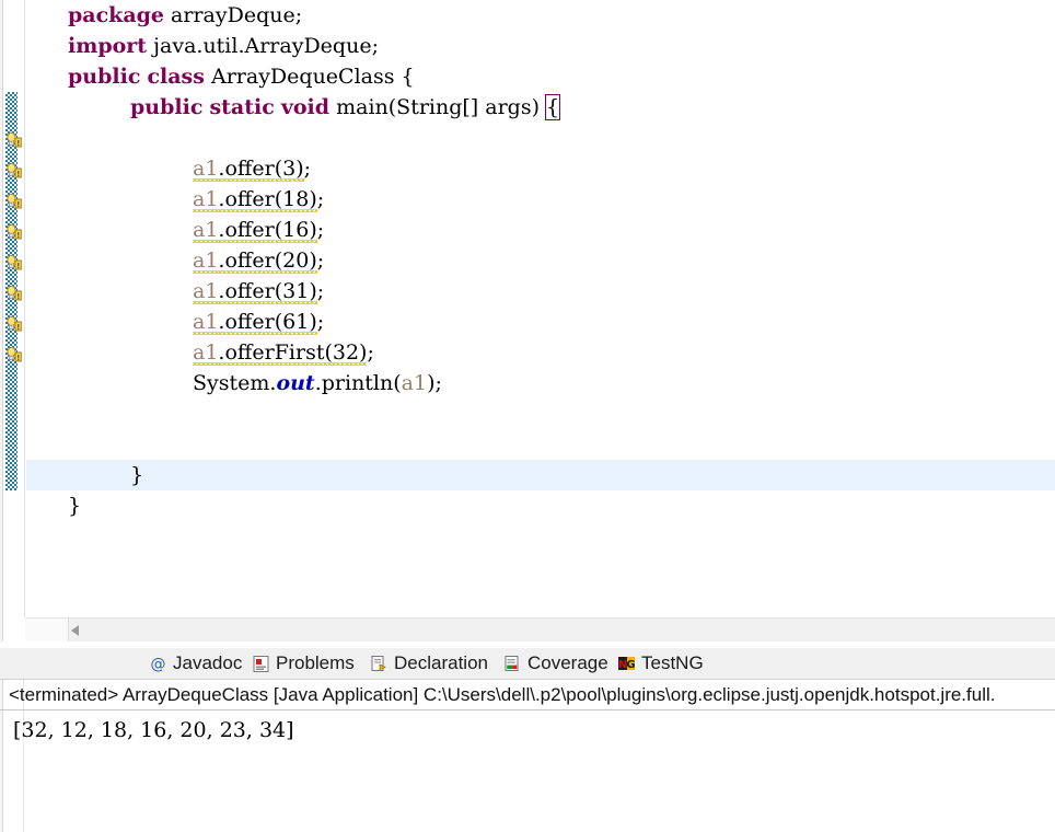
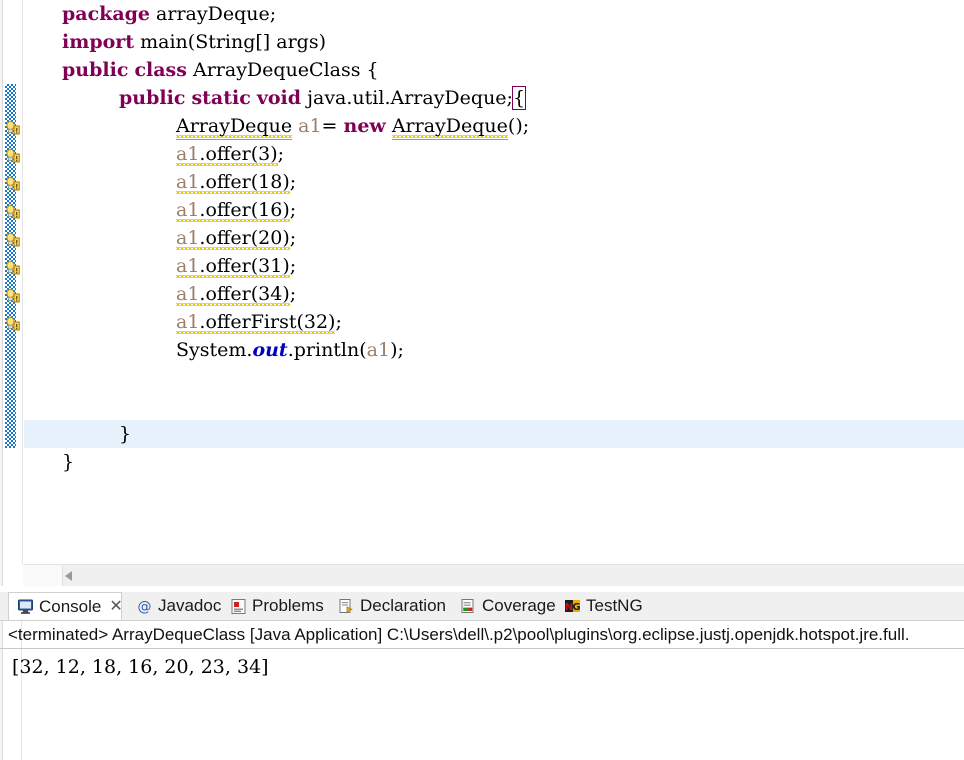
  package arrayDeque;
- import java.util.ArrayDeque;
+ import main(String[] args)
  public class ArrayDequeClass {
- public static void main(String[] args) {
+ public static void java.util.ArrayDeque;{
+ ArrayDeque a1= new ArrayDeque();
  a1.offer(3);
  a1.offer(18);
  a1.offer(16);
  a1.offer(20);
  a1.offer(31);
- a1.offer(61);
+ a1.offer(34);
  a1.offerFirst(32);
  System.out.println(a1);
  }
  }
+ Console
+ ✕
  @
  Javadoc
  Problems
  Declaration
  Coverage
  N
  G
  TestNG
  <terminated> ArrayDequeClass [Java Application] C:\Users\dell\.p2\pool\plugins\org.eclipse.justj.openjdk.hotspot.jre.full.
  [32, 12, 18, 16, 20, 23, 34]
